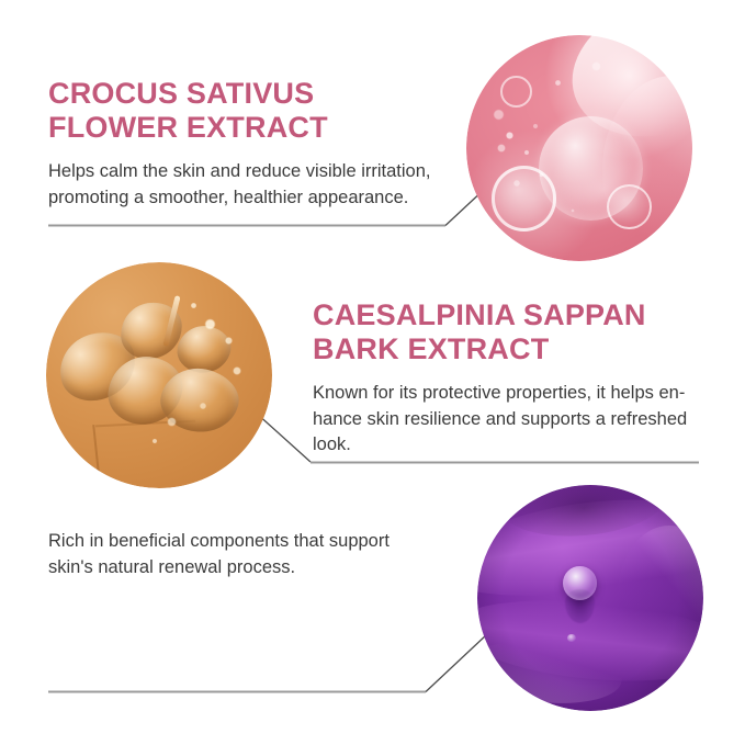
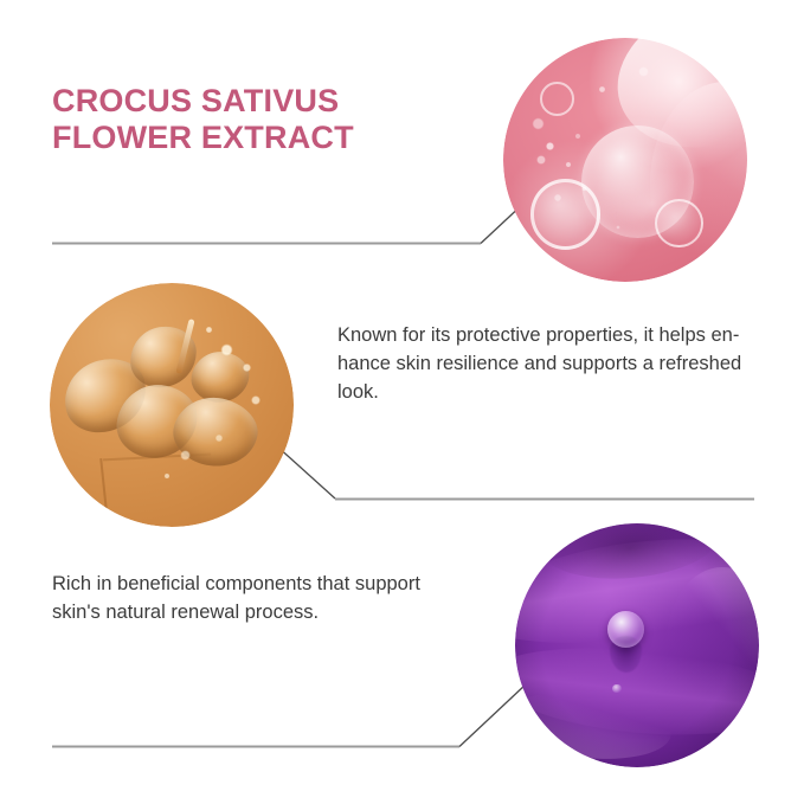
  CROCUS SATIVUS
  FLOWER EXTRACT
- Helps calm the skin and reduce visible irritation,
- promoting a smoother, healthier appearance.
- CAESALPINIA SAPPAN
- BARK EXTRACT
  Known for its protective properties, it helps en-
  hance skin resilience and supports a refreshed
  look.
  Rich in beneficial components that support
  skin's natural renewal process.
